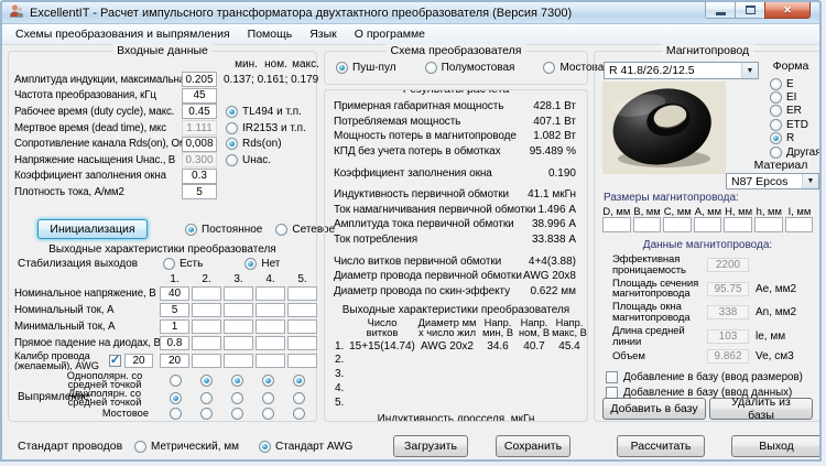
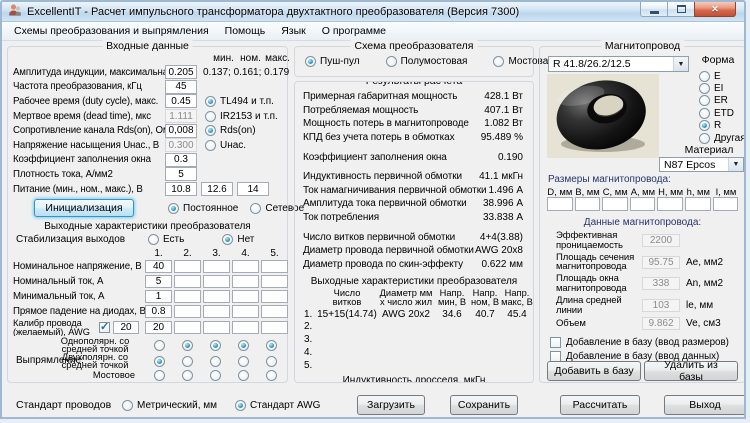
  ExcellentIT - Расчет импульсного трансформатора двухтактного преобразователя (Версия 7300)
  ✕
  Схемы преобразования и выпрямления
  Помощь
  Язык
  О программе
  Входные данные
  мин.
  ном.
  макс.
  Амплитуда индукции, максимальн
  0.205
  0.137; 0.161; 0.179
  Частота преобразования, кГц
  45
  Рабочее время (duty cycle), макс.
  0.45
  TL494 и т.п.
  Мертвое время (dead time), мкс
  1.111
  IR2153 и т.п.
  Сопротивление канала Rds(on), О
  0,008
  Rds(on)
  Напряжение насыщения Uнас., В
  0.300
  Uнас.
  Коэффициент заполнения окна
  0.3
  Плотность тока, А/мм2
  5
+ Питание (мин., ном., макс.), В
+ 10.8
+ 12.6
+ 14
  Инициализация
  Постоянное
  Сетевое
  Выходные характеристики преобразователя
  Стабилизация выходов
  Есть
  Нет
  1.
  2.
  3.
  4.
  5.
  Номинальное напряжение, В
  40
  Номинальный ток, А
  5
  Минимальный ток, А
  1
  Прямое падение на диодах, В
  0.8
  Калибр провода (желаемый), AWG
  20
  20
  Выпрямление:
  Однополярн. со средней точкой
  Двухполярн. со средней точкой
  Мостовое
  Схема преобразователя
  Пуш-пул
  Полумостовая
  Мостова
  Примерная габаритная мощность
  428.1 Вт
  Потребляемая мощность
  407.1 Вт
  Мощность потерь в магнитопроводе
  1.082 Вт
  КПД без учета потерь в обмотках
  95.489 %
  Коэффициент заполнения окна
  0.190
  Индуктивность первичной обмотки
  41.1 мкГн
  Ток намагничивания первичной обмотки
  1.496 А
  Амплитуда тока первичной обмотки
  38.996 А
  Ток потребления
  33.838 А
  Число витков первичной обмотки
  4+4(3.88)
  Диаметр провода первичной обмотки
  AWG 20x8
  Диаметр провода по скин-эффекту
  0.622 мм
  Выходные характеристики преобразователя
  Число витков
  Диаметр мм х число жил
  Напр. мин, В
  Напр. ном, В
  Напр. макс, В
  1.
  15+15(14.74)
  AWG 20x2
  34.6
  40.7
  45.4
  2.
  3.
  4.
  5.
  Индуктивность дросселя, мкГн
  Магнитопровод
  R 41.8/26.2/12.5
  Форма
  E
  EI
  ER
  ETD
  R
  Другая
  Материал
  N87 Epcos
  Размеры магнитопровода:
  D, мм
  B, мм
  C, мм
  A, мм
  H, мм
  h, мм
  I, мм
  Данные магнитопровода:
  Эффективная проницаемость
  2200
  Площадь сечения магнитопровода
  95.75
  Ae, мм2
  Площадь окна магнитопровода
  338
  An, мм2
  Длина средней линии
  103
  le, мм
  Объем
  9.862
  Ve, см3
  Добавление в базу (ввод размеров)
  Добавление в базу (ввод данных)
  Добавить в базу
  Удалить из базы
  Стандарт проводов
  Метрический, мм
  Стандарт AWG
  Загрузить
  Сохранить
  Рассчитать
  Выход
